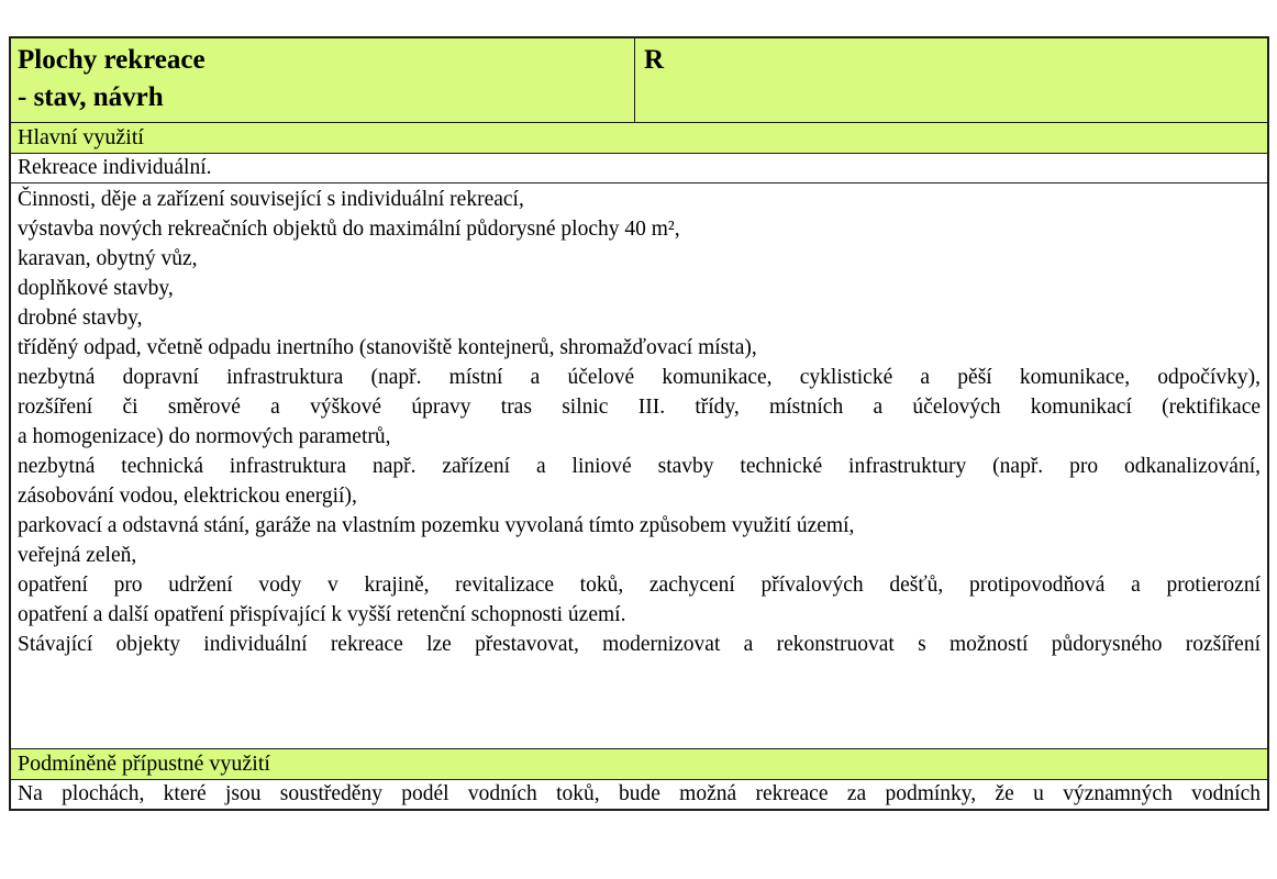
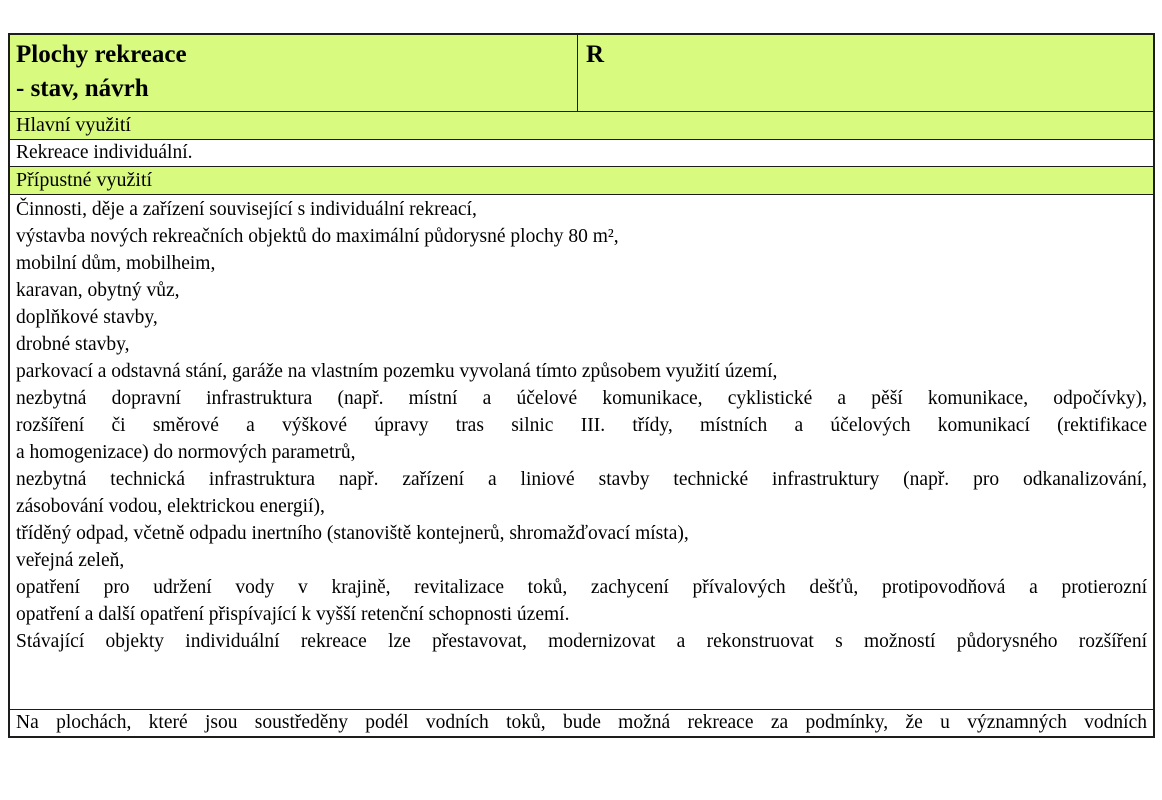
  Plochy rekreace
  - stav, návrh
  R
  Hlavní využití
  Rekreace individuální.
+ Přípustné využití
  Činnosti, děje a zařízení související s individuální rekreací,
- výstavba nových rekreačních objektů do maximální půdorysné plochy 40 m²,
+ výstavba nových rekreačních objektů do maximální půdorysné plochy 80 m²,
+ mobilní dům, mobilheim,
  karavan, obytný vůz,
  doplňkové stavby,
  drobné stavby,
- tříděný odpad, včetně odpadu inertního (stanoviště kontejnerů, shromažďovací místa),
+ parkovací a odstavná stání, garáže na vlastním pozemku vyvolaná tímto způsobem využití území,
  nezbytná dopravní infrastruktura (např. místní a účelové komunikace, cyklistické a pěší komunikace, odpočívky),
  rozšíření či směrové a výškové úpravy tras silnic III. třídy, místních a účelových komunikací (rektifikace
  a homogenizace) do normových parametrů,
  nezbytná technická infrastruktura např. zařízení a liniové stavby technické infrastruktury (např. pro odkanalizování,
  zásobování vodou, elektrickou energií),
- parkovací a odstavná stání, garáže na vlastním pozemku vyvolaná tímto způsobem využití území,
+ tříděný odpad, včetně odpadu inertního (stanoviště kontejnerů, shromažďovací místa),
  veřejná zeleň,
  opatření pro udržení vody v krajině, revitalizace toků, zachycení přívalových dešťů, protipovodňová a protierozní
  opatření a další opatření přispívající k vyšší retenční schopnosti území.
  Stávající objekty individuální rekreace lze přestavovat, modernizovat a rekonstruovat s možností půdorysného rozšíření
- Podmíněně přípustné využití
  Na plochách, které jsou soustředěny podél vodních toků, bude možná rekreace za podmínky, že u významných vodních
